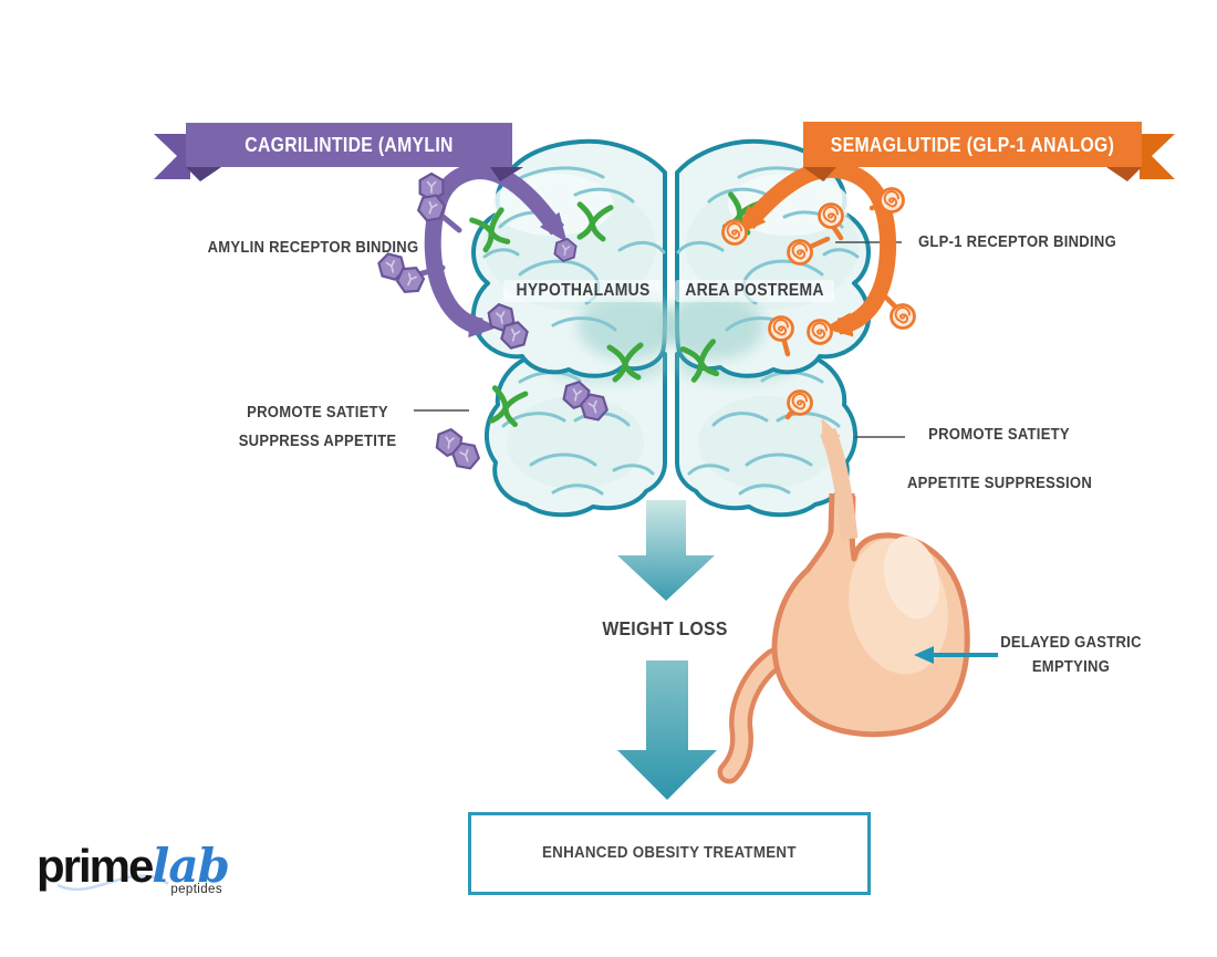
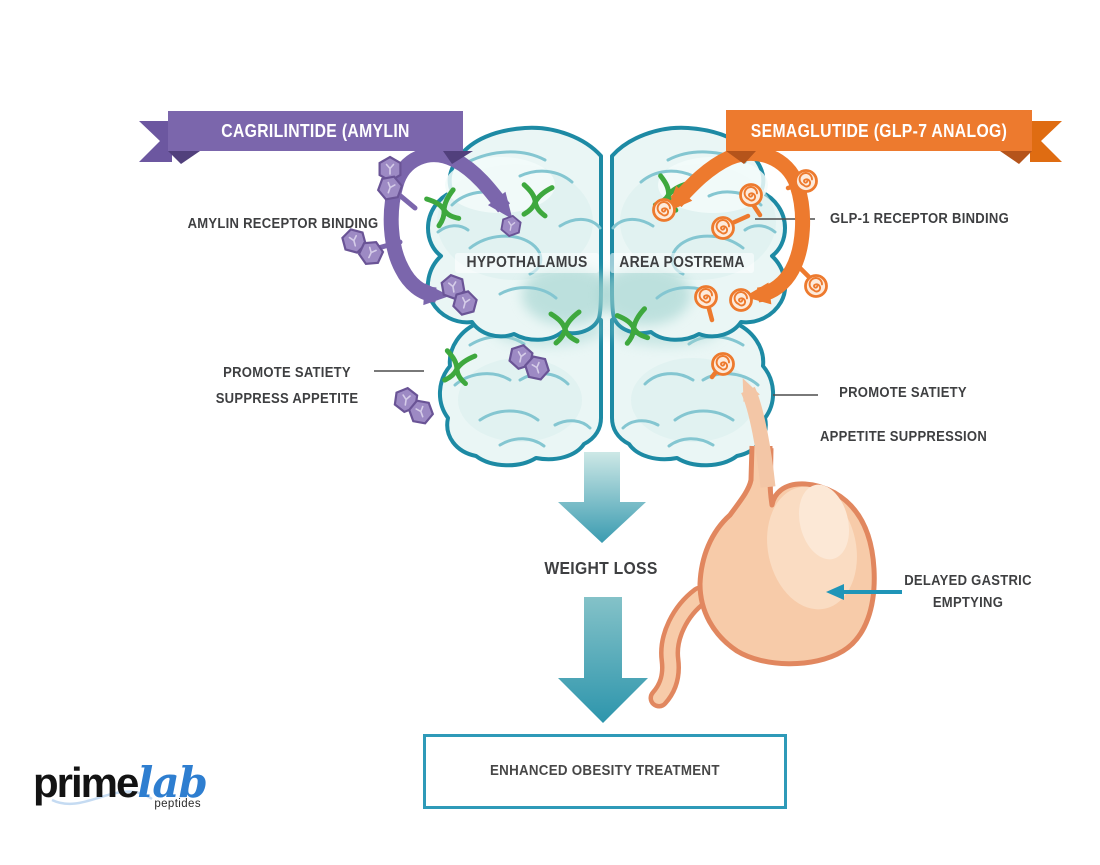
  CAGRILINTIDE (AMYLIN
- SEMAGLUTIDE (GLP-1 ANALOG)
+ SEMAGLUTIDE (GLP-7 ANALOG)
  AMYLIN RECEPTOR BINDING
  HYPOTHALAMUS
  AREA POSTREMA
  GLP-1 RECEPTOR BINDING
  PROMOTE SATIETY
  SUPPRESS APPETITE
  PROMOTE SATIETY
  APPETITE SUPPRESSION
  WEIGHT LOSS
  DELAYED GASTRIC
  EMPTYING
  ENHANCED OBESITY TREATMENT
  primelab
  peptides
